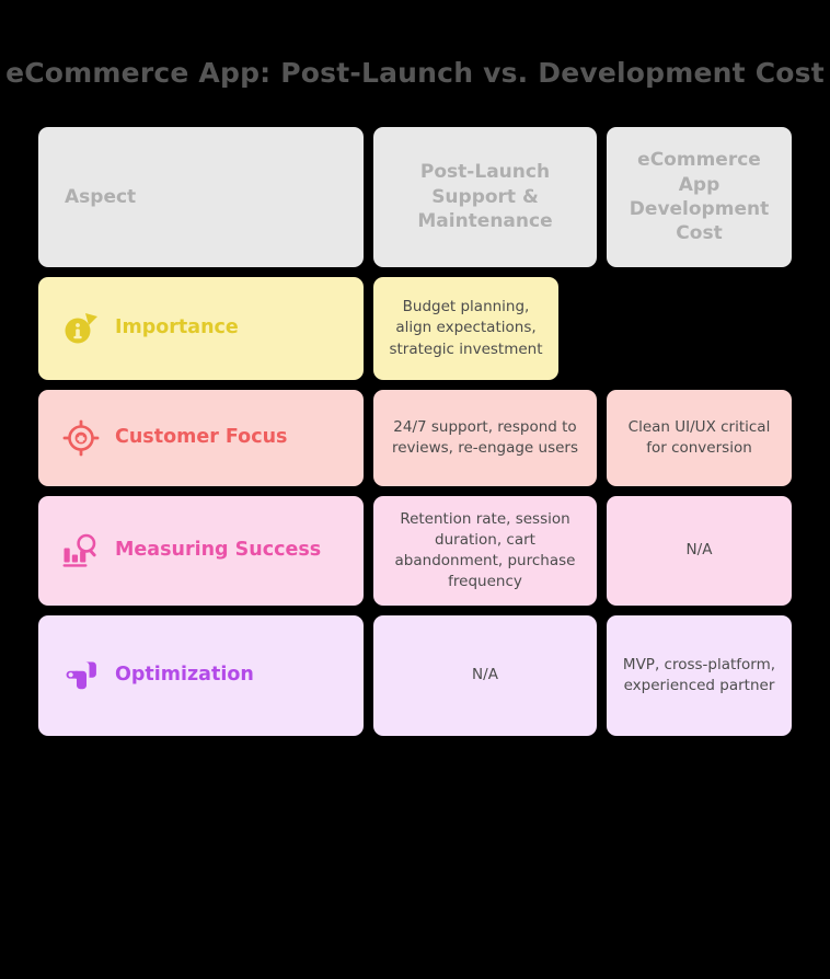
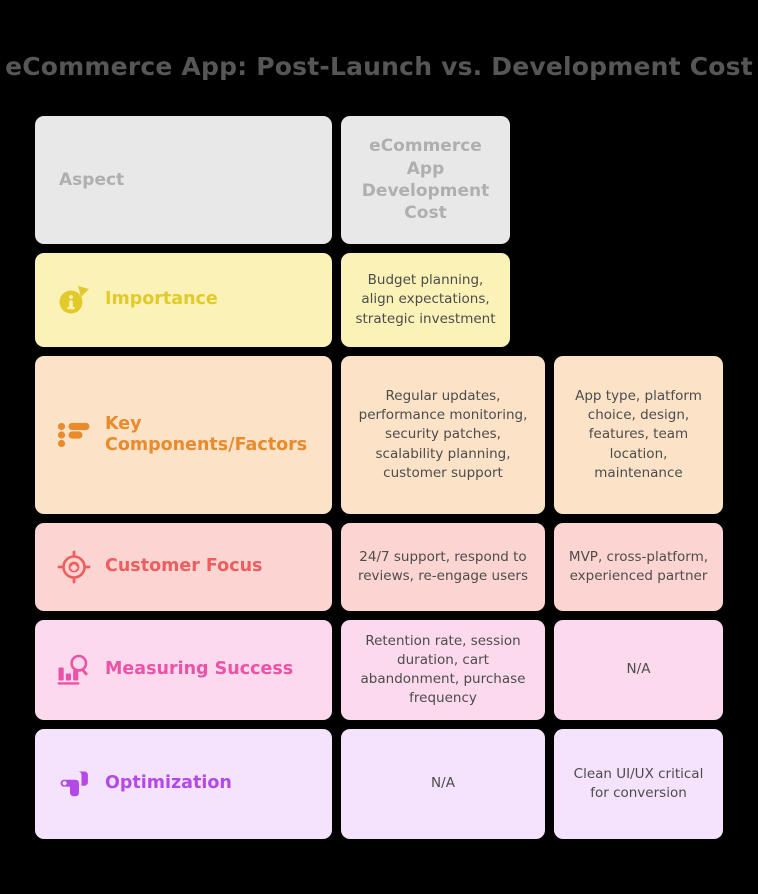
  eCommerce App: Post-Launch vs. Development Cost
  Aspect
- Post-Launch Support & Maintenance
  eCommerce App Development Cost
  Importance
  Budget planning, align expectations, strategic investment
+ Key Components/Factors
+ Regular updates, performance monitoring, security patches, scalability planning, customer support
+ App type, platform choice, design, features, team location, maintenance
  Customer Focus
  24/7 support, respond to reviews, re-engage users
- Clean UI/UX critical for conversion
+ MVP, cross-platform, experienced partner
  Measuring Success
  Retention rate, session duration, cart abandonment, purchase frequency
  N/A
  Optimization
  N/A
- MVP, cross-platform, experienced partner
+ Clean UI/UX critical for conversion
